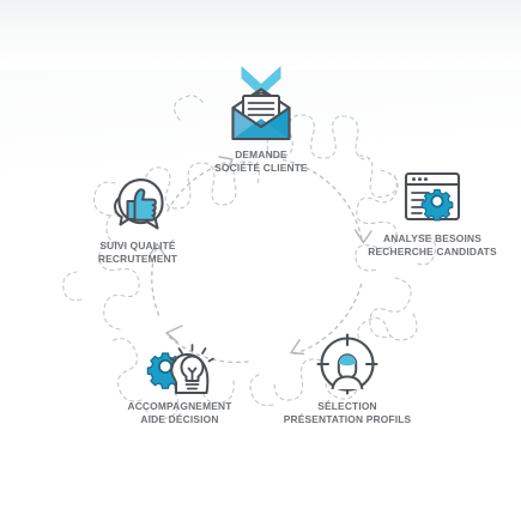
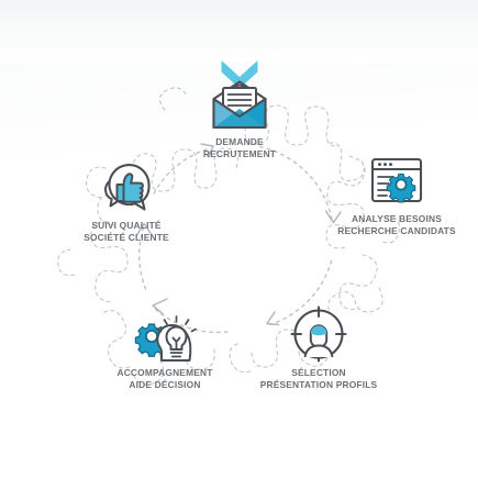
  DEMANDE
- SOCIÉTÉ CLIENTE
+ RECRUTEMENT
  ANALYSE BESOINS
  RECHERCHE CANDIDATS
  SÉLECTION
  PRÉSENTATION PROFILS
  ACCOMPAGNEMENT
  AIDE DÉCISION
  SUIVI QUALITÉ
- RECRUTEMENT
+ SOCIÉTÉ CLIENTE
